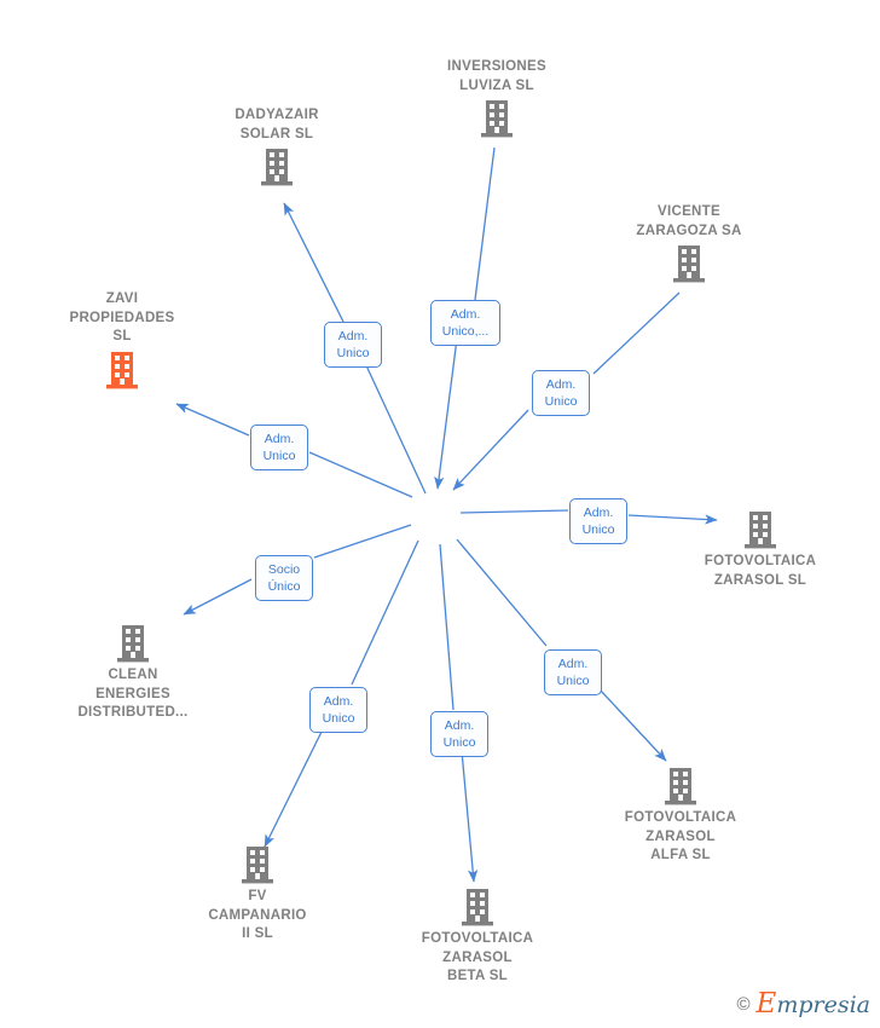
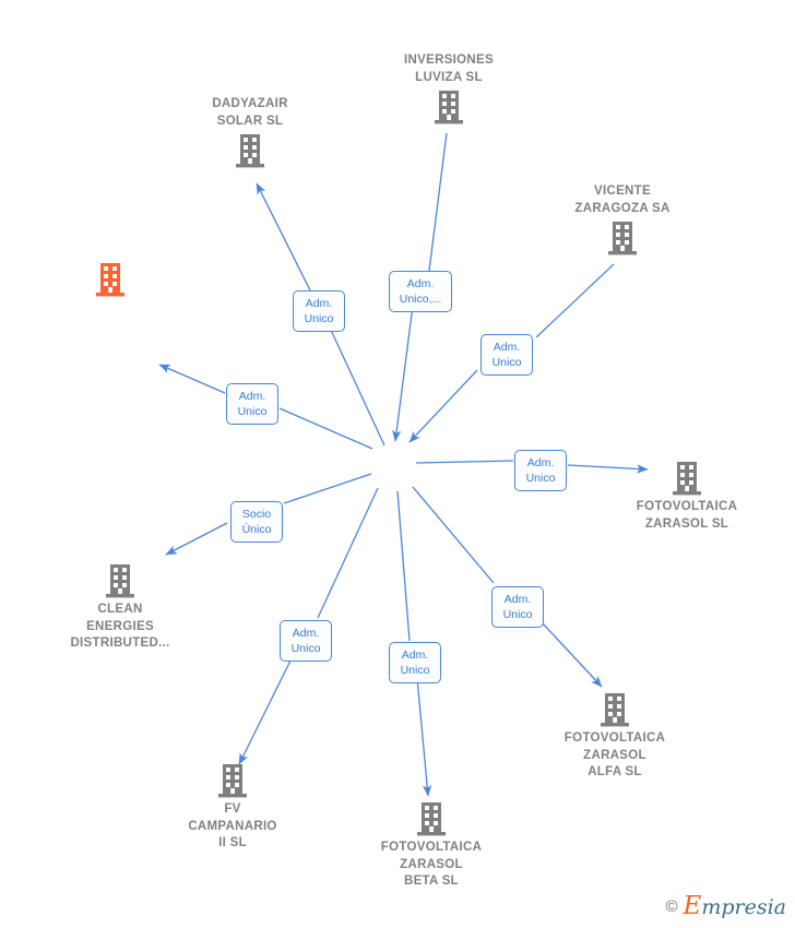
- ZAVI
- PROPIEDADES
- SL
  DADYAZAIR
  SOLAR SL
  INVERSIONES
  LUVIZA SL
  VICENTE
  ZARAGOZA SA
  FOTOVOLTAICA
  ZARASOL SL
  FOTOVOLTAICA
  ZARASOL
  ALFA SL
  FOTOVOLTAICA
  ZARASOL
  BETA SL
  FV
  CAMPANARIO
  II SL
  CLEAN
  ENERGIES
  DISTRIBUTED...
  Adm.
  Unico
  Adm.
  Unico,...
  Adm.
  Unico
  Adm.
  Unico
  Adm.
  Unico
  Socio
  Único
  Adm.
  Unico
  Adm.
  Unico
  Adm.
  Unico
  ©
  Empresia
